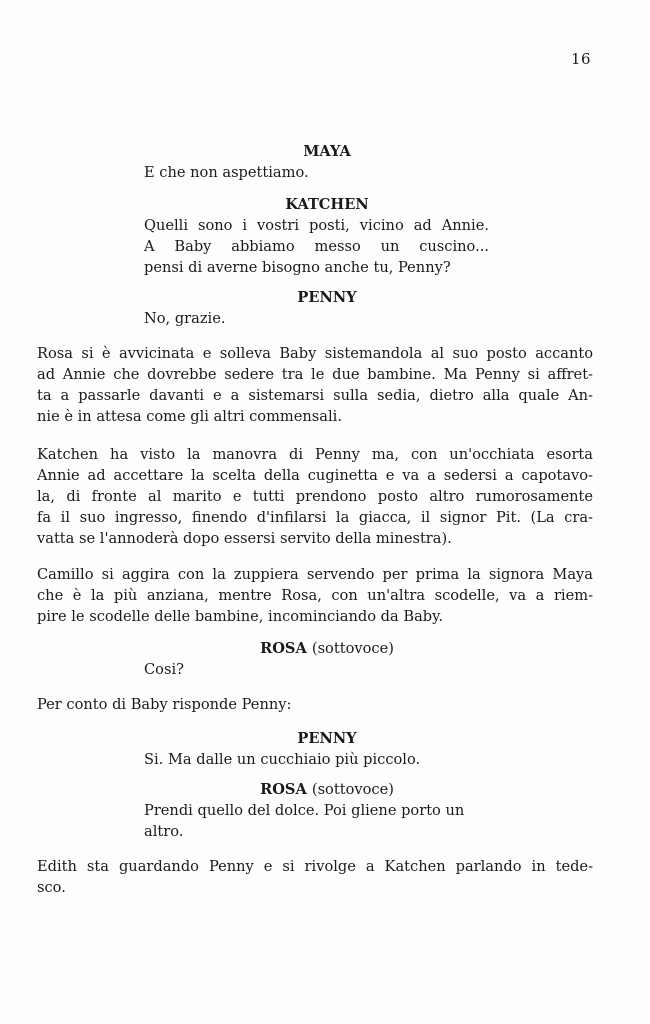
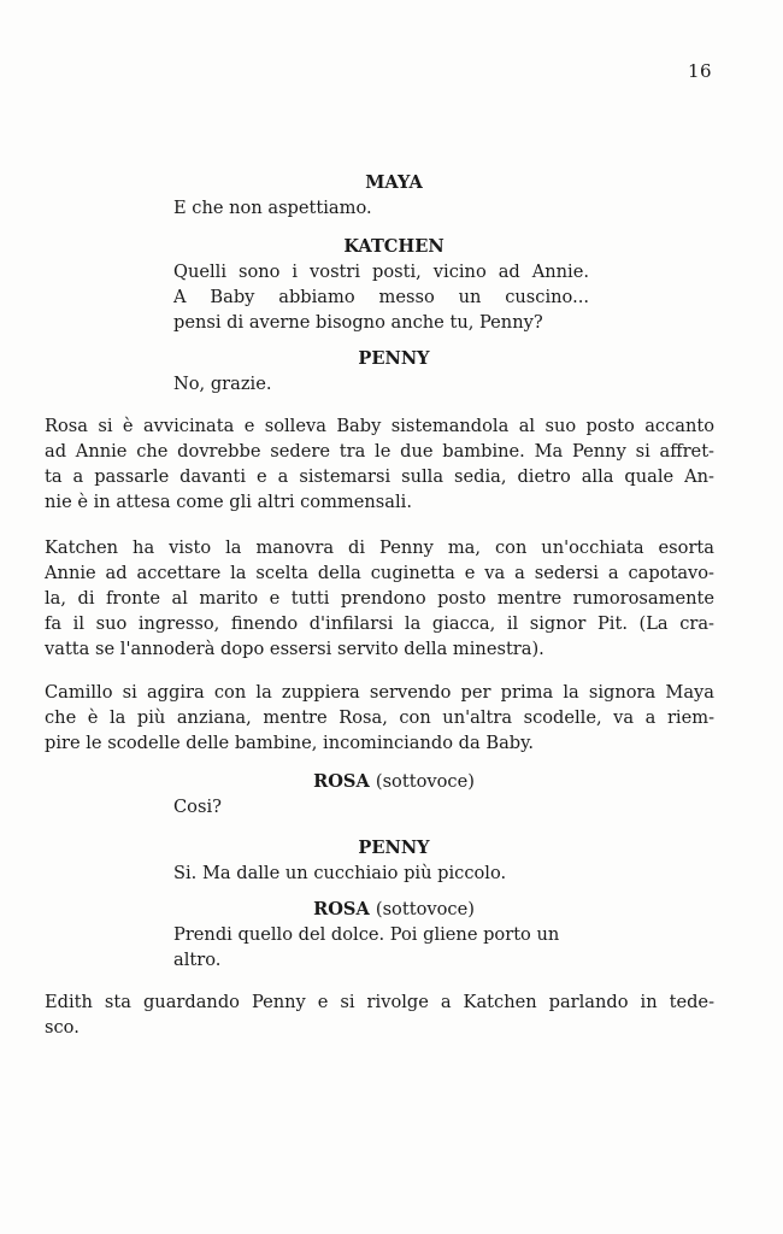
  16
  MAYA
  E che non aspettiamo.
  KATCHEN
  Quelli sono i vostri posti, vicino ad Annie.
  A Baby abbiamo messo un cuscino...
  pensi di averne bisogno anche tu, Penny?
  PENNY
  No, grazie.
  Rosa si è avvicinata e solleva Baby sistemandola al suo posto accanto
  ad Annie che dovrebbe sedere tra le due bambine. Ma Penny si affret-
  ta a passarle davanti e a sistemarsi sulla sedia, dietro alla quale An-
  nie è in attesa come gli altri commensali.
  Katchen ha visto la manovra di Penny ma, con un'occhiata esorta
  Annie ad accettare la scelta della cuginetta e va a sedersi a capotavo-
- la, di fronte al marito e tutti prendono posto altro rumorosamente
+ la, di fronte al marito e tutti prendono posto mentre rumorosamente
  fa il suo ingresso, finendo d'infilarsi la giacca, il signor Pit. (La cra-
  vatta se l'annoderà dopo essersi servito della minestra).
  Camillo si aggira con la zuppiera servendo per prima la signora Maya
  che è la più anziana, mentre Rosa, con un'altra scodelle, va a riem-
  pire le scodelle delle bambine, incominciando da Baby.
  ROSA (sottovoce)
  Cosi?
- Per conto di Baby risponde Penny:
  PENNY
  Si. Ma dalle un cucchiaio più piccolo.
  ROSA (sottovoce)
  Prendi quello del dolce. Poi gliene porto un
  altro.
  Edith sta guardando Penny e si rivolge a Katchen parlando in tede-
  sco.
